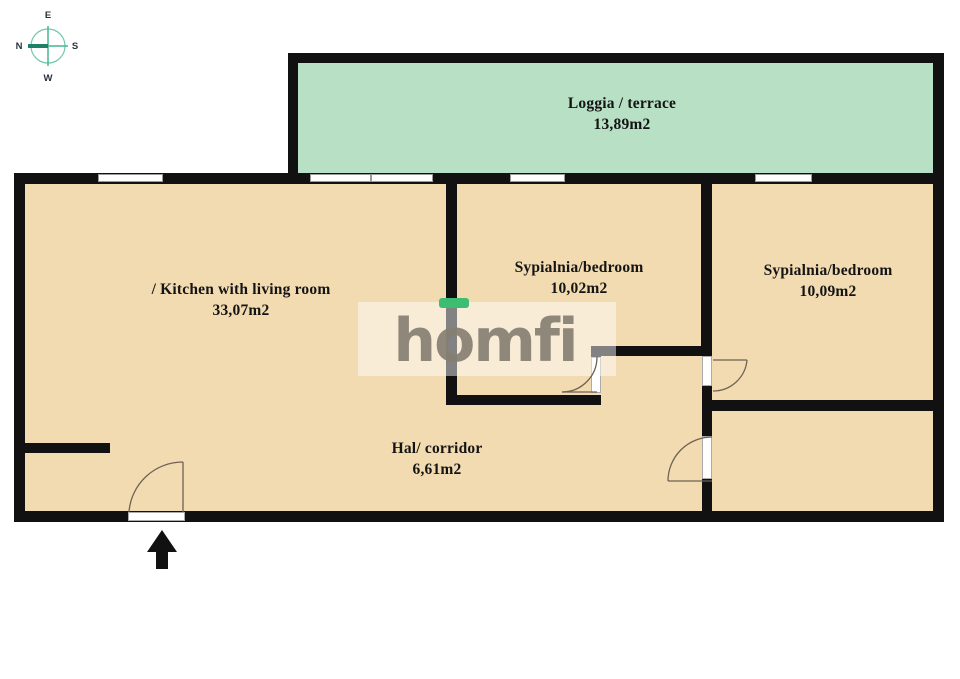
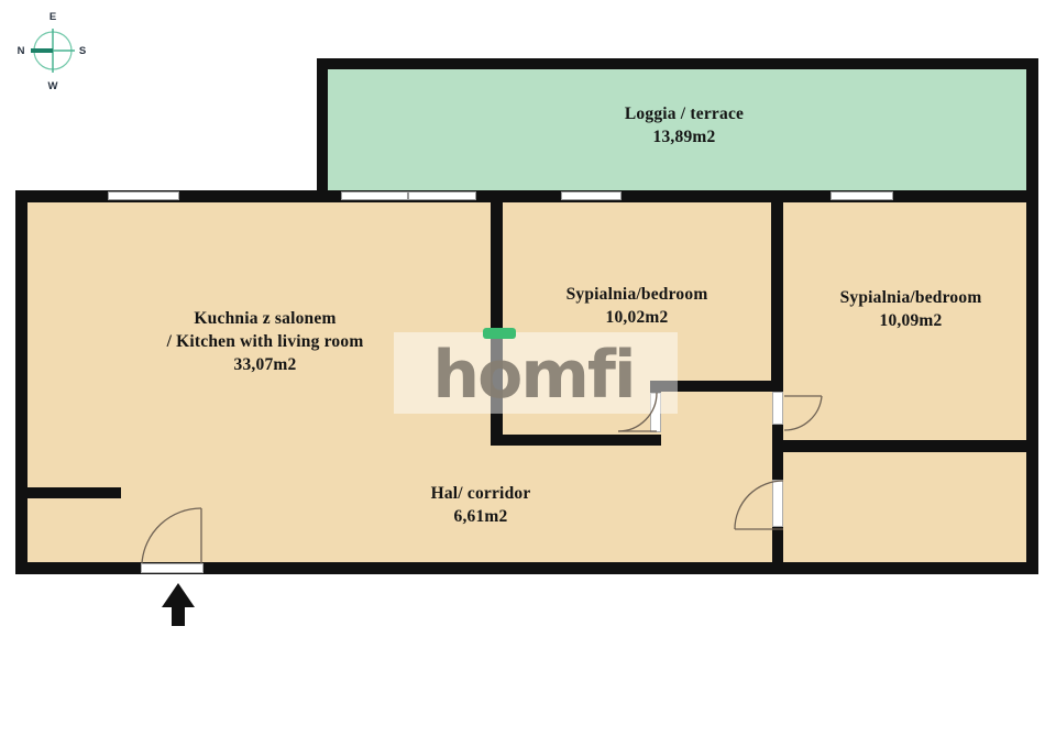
  h
  o
  mfi
  E
  S
  W
  N
  Loggia / terrace
  13,89m2
+ Kuchnia z salonem
  / Kitchen with living room
  33,07m2
  Sypialnia/bedroom
  10,02m2
  Sypialnia/bedroom
  10,09m2
  Hal/ corridor
  6,61m2
